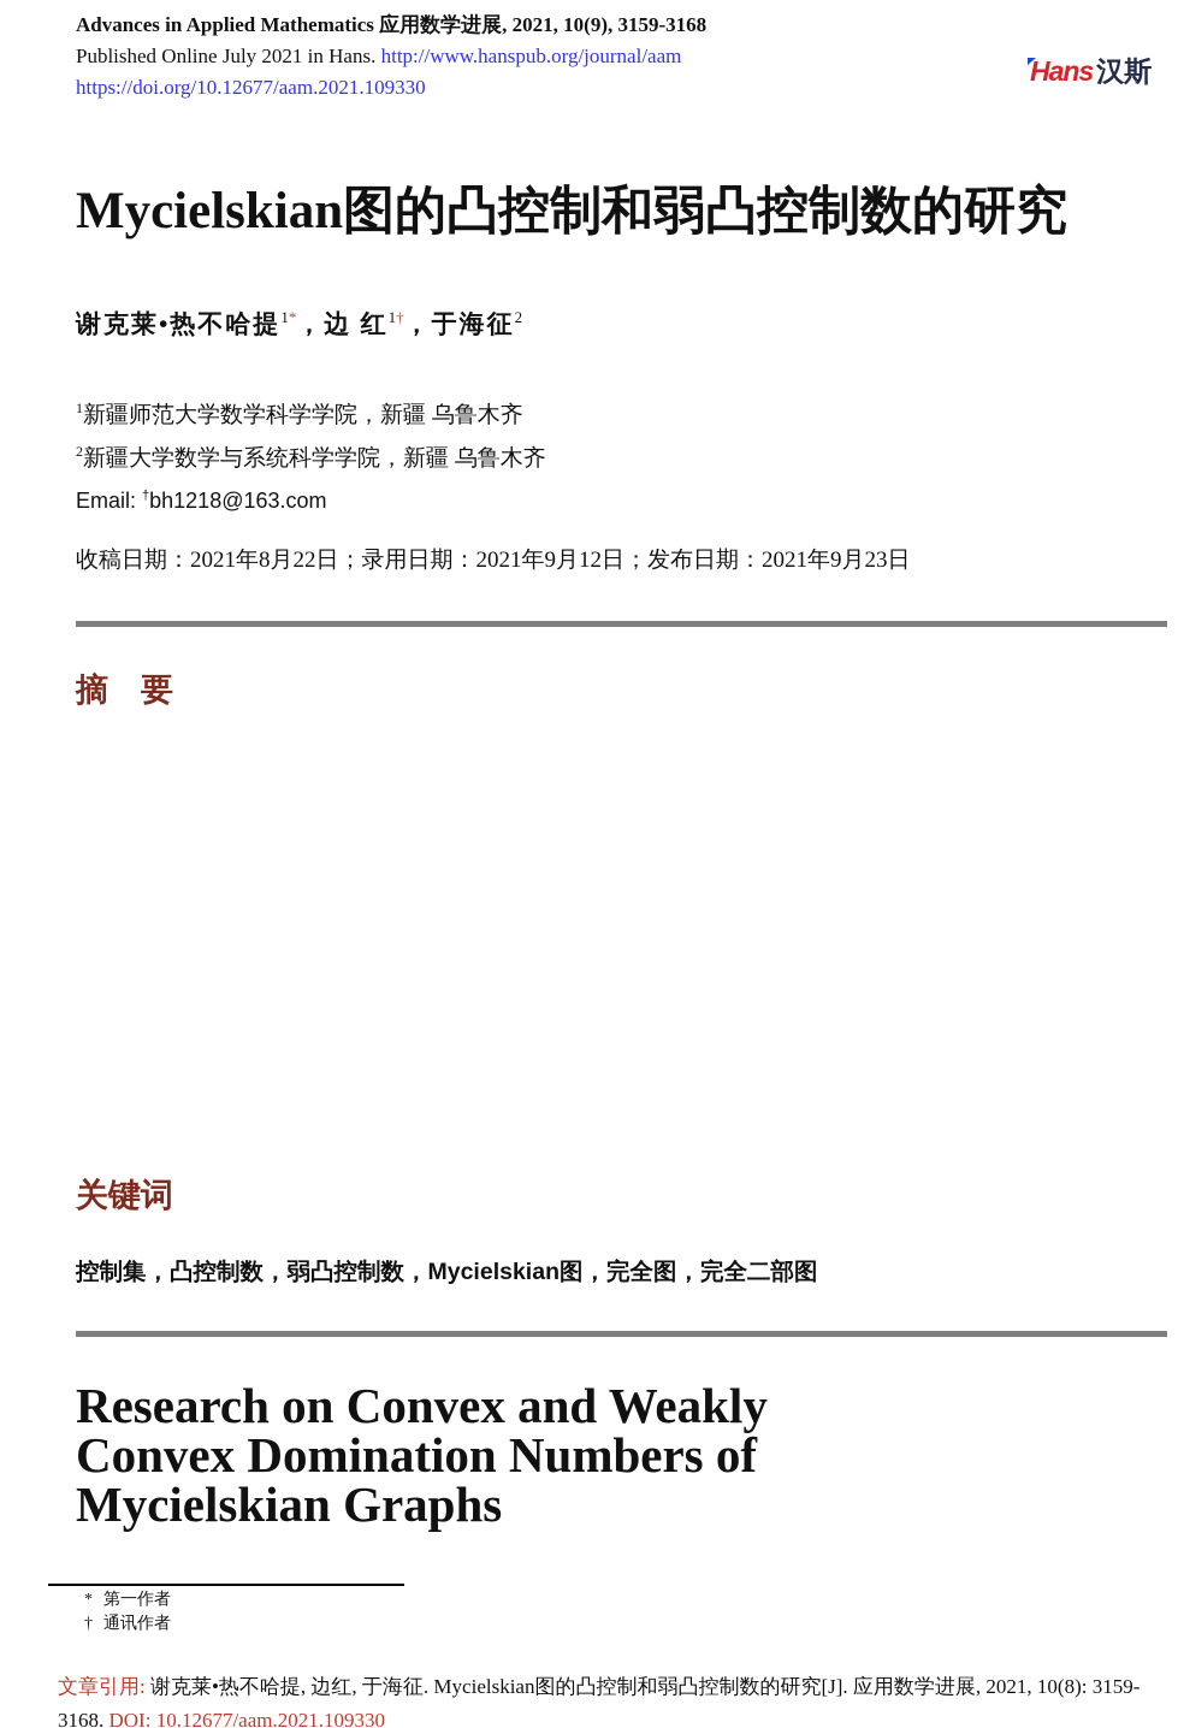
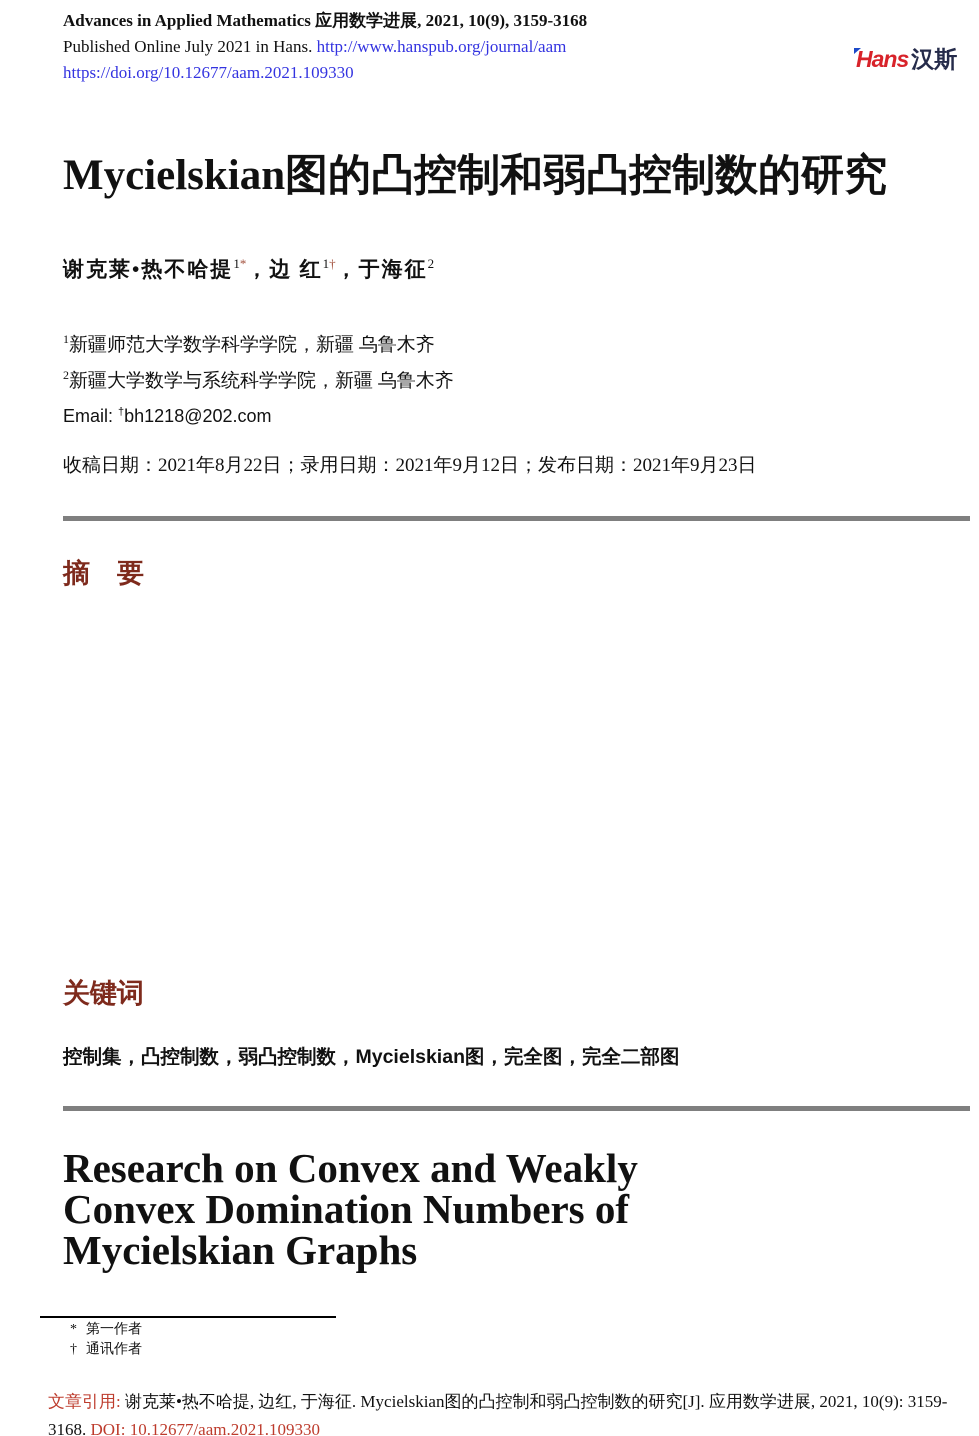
  Advances in Applied Mathematics 应用数学进展, 2021, 10(9), 3159-3168
  Published Online July 2021 in Hans. http://www.hanspub.org/journal/aam
  https://doi.org/10.12677/aam.2021.109330
  Hans汉斯
  Mycielskian图的凸控制和弱凸控制数的研究
  谢克莱•热不哈提1*，边 红1†，于海征2
  1新疆师范大学数学科学学院，新疆 乌鲁木齐
  2新疆大学数学与系统科学学院，新疆 乌鲁木齐
- Email: †bh1218@163.com
+ Email: †bh1218@202.com
  收稿日期：2021年8月22日；录用日期：2021年9月12日；发布日期：2021年9月23日
  摘 要
  关键词
  控制集，凸控制数，弱凸控制数，Mycielskian图，完全图，完全二部图
  Research on Convex and Weakly
  Convex Domination Numbers of
  Mycielskian Graphs
  * 第一作者
  † 通讯作者
- 文章引用: 谢克莱•热不哈提, 边红, 于海征. Mycielskian图的凸控制和弱凸控制数的研究[J]. 应用数学进展, 2021, 10(8): 3159-3168. DOI: 10.12677/aam.2021.109330
+ 文章引用: 谢克莱•热不哈提, 边红, 于海征. Mycielskian图的凸控制和弱凸控制数的研究[J]. 应用数学进展, 2021, 10(9): 3159-3168. DOI: 10.12677/aam.2021.109330
